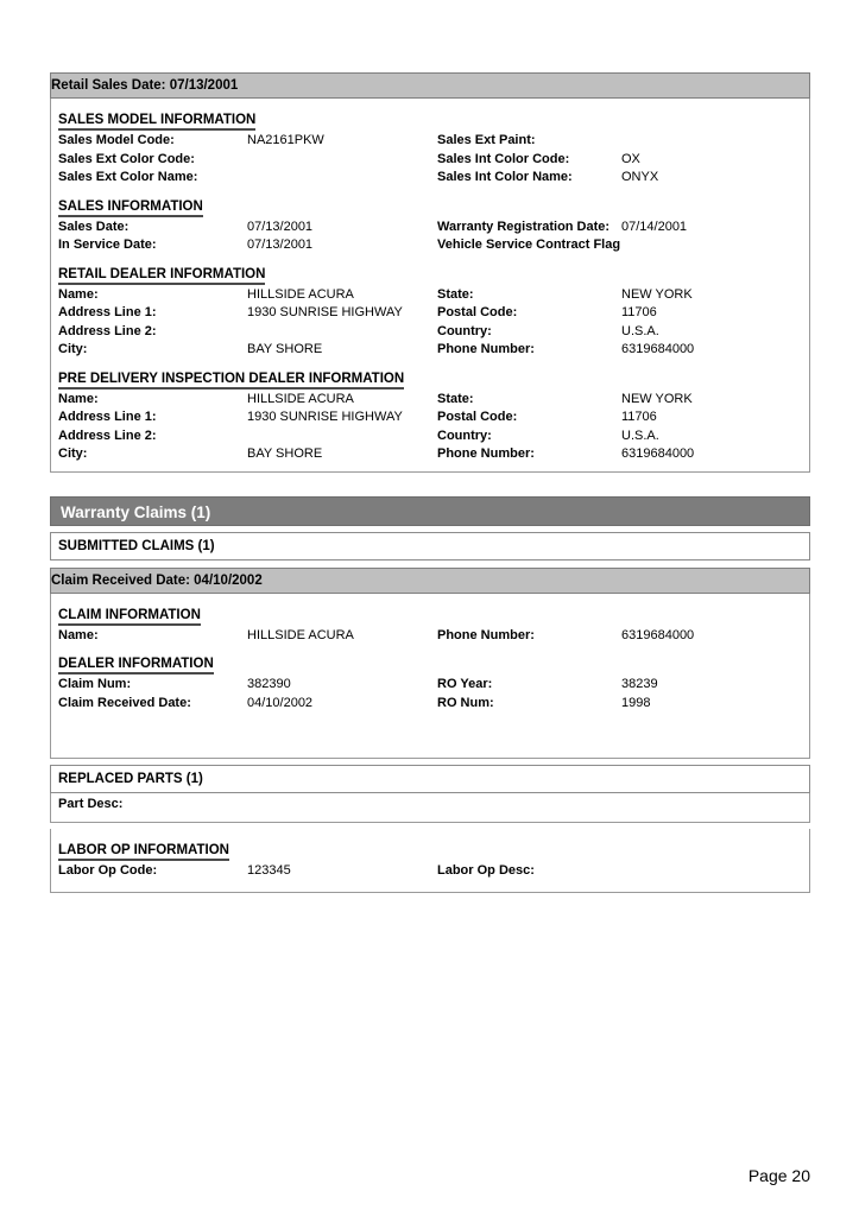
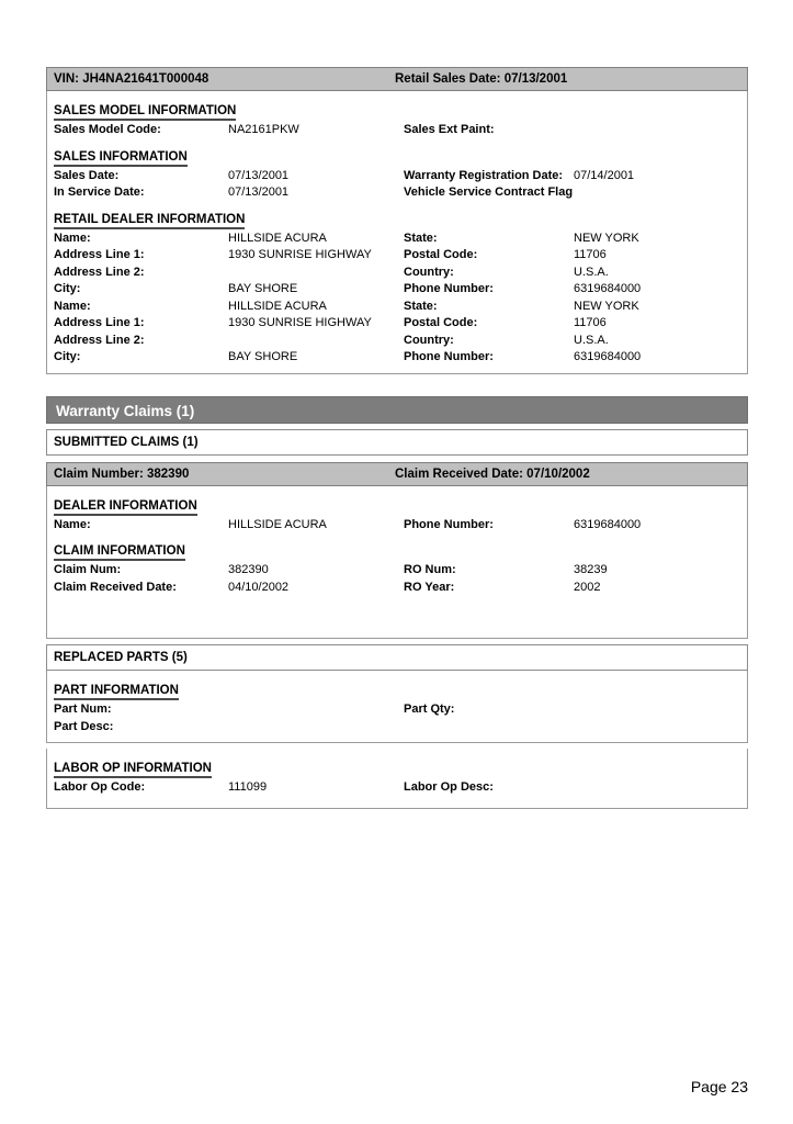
+ VIN: JH4NA21641T000048
  Retail Sales Date: 07/13/2001
  SALES MODEL INFORMATION
  Sales Model Code:
  NA2161PKW
  Sales Ext Paint:
- Sales Ext Color Code:
- Sales Int Color Code:
- OX
- Sales Ext Color Name:
- Sales Int Color Name:
- ONYX
  SALES INFORMATION
  Sales Date:
  07/13/2001
  Warranty Registration Date:
  07/14/2001
  In Service Date:
  07/13/2001
  Vehicle Service Contract Flag
  RETAIL DEALER INFORMATION
  Name:
  HILLSIDE ACURA
  State:
  NEW YORK
  Address Line 1:
  1930 SUNRISE HIGHWAY
  Postal Code:
  11706
  Address Line 2:
  Country:
  U.S.A.
  City:
  BAY SHORE
  Phone Number:
  6319684000
- PRE DELIVERY INSPECTION DEALER INFORMATION
  Name:
  HILLSIDE ACURA
  State:
  NEW YORK
  Address Line 1:
  1930 SUNRISE HIGHWAY
  Postal Code:
  11706
  Address Line 2:
  Country:
  U.S.A.
  City:
  BAY SHORE
  Phone Number:
  6319684000
  Warranty Claims (1)
  SUBMITTED CLAIMS (1)
+ Claim Number: 382390
- Claim Received Date: 04/10/2002
+ Claim Received Date: 07/10/2002
- CLAIM INFORMATION
+ DEALER INFORMATION
  Name:
  HILLSIDE ACURA
  Phone Number:
  6319684000
- DEALER INFORMATION
+ CLAIM INFORMATION
  Claim Num:
  382390
- RO Year:
+ RO Num:
  38239
  Claim Received Date:
  04/10/2002
- RO Num:
+ RO Year:
- 1998
+ 2002
- REPLACED PARTS (1)
+ REPLACED PARTS (5)
+ PART INFORMATION
+ Part Num:
+ Part Qty:
  Part Desc:
  LABOR OP INFORMATION
  Labor Op Code:
- 123345
+ 111099
  Labor Op Desc:
- Page 20
+ Page 23
